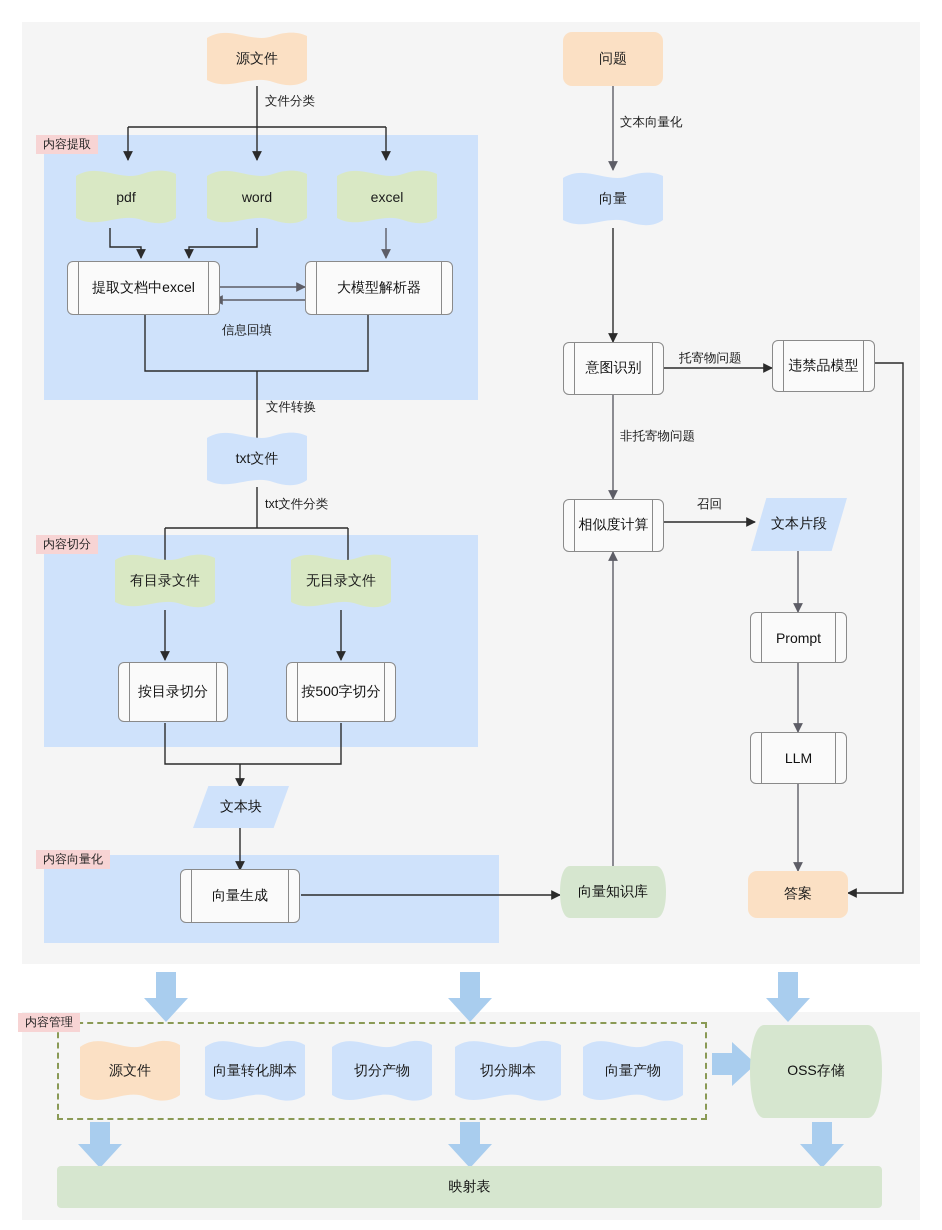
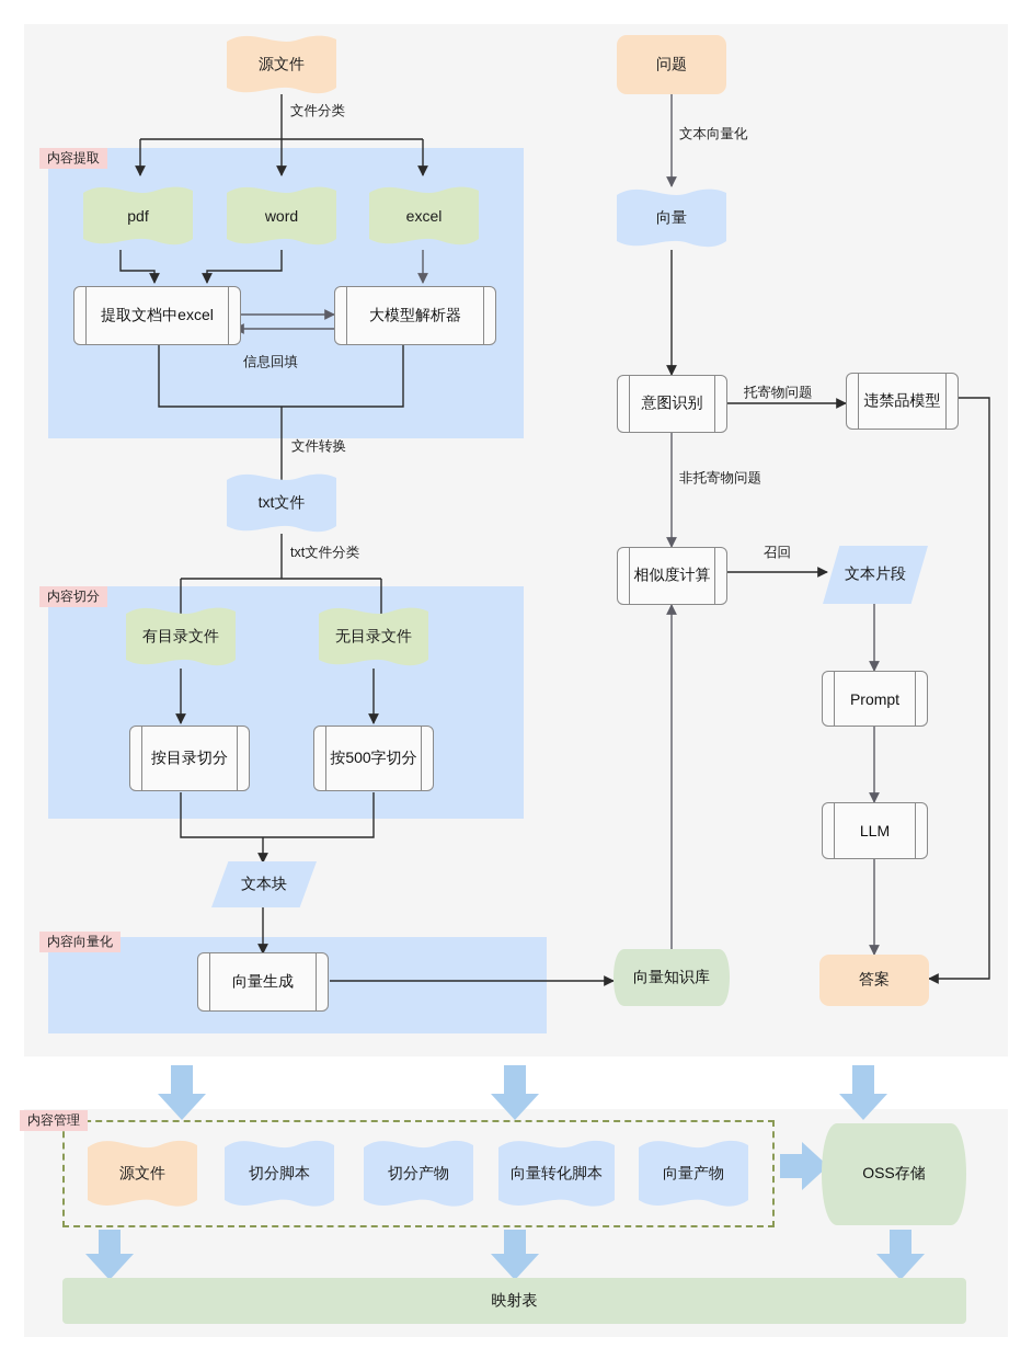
  内容提取
  内容切分
  内容向量化
  源文件
  文件分类
  pdf
  word
  excel
  提取文档中excel
  大模型解析器
  信息回填
  文件转换
  txt文件
  txt文件分类
  有目录文件
  无目录文件
  按目录切分
  按500字切分
  文本块
  向量生成
  问题
  文本向量化
  向量
  意图识别
  托寄物问题
  违禁品模型
  非托寄物问题
  相似度计算
  召回
  文本片段
  Prompt
  LLM
  答案
  向量知识库
  内容管理
  源文件
- 向量转化脚本
+ 切分脚本
  切分产物
- 切分脚本
+ 向量转化脚本
  向量产物
  OSS存储
  映射表
